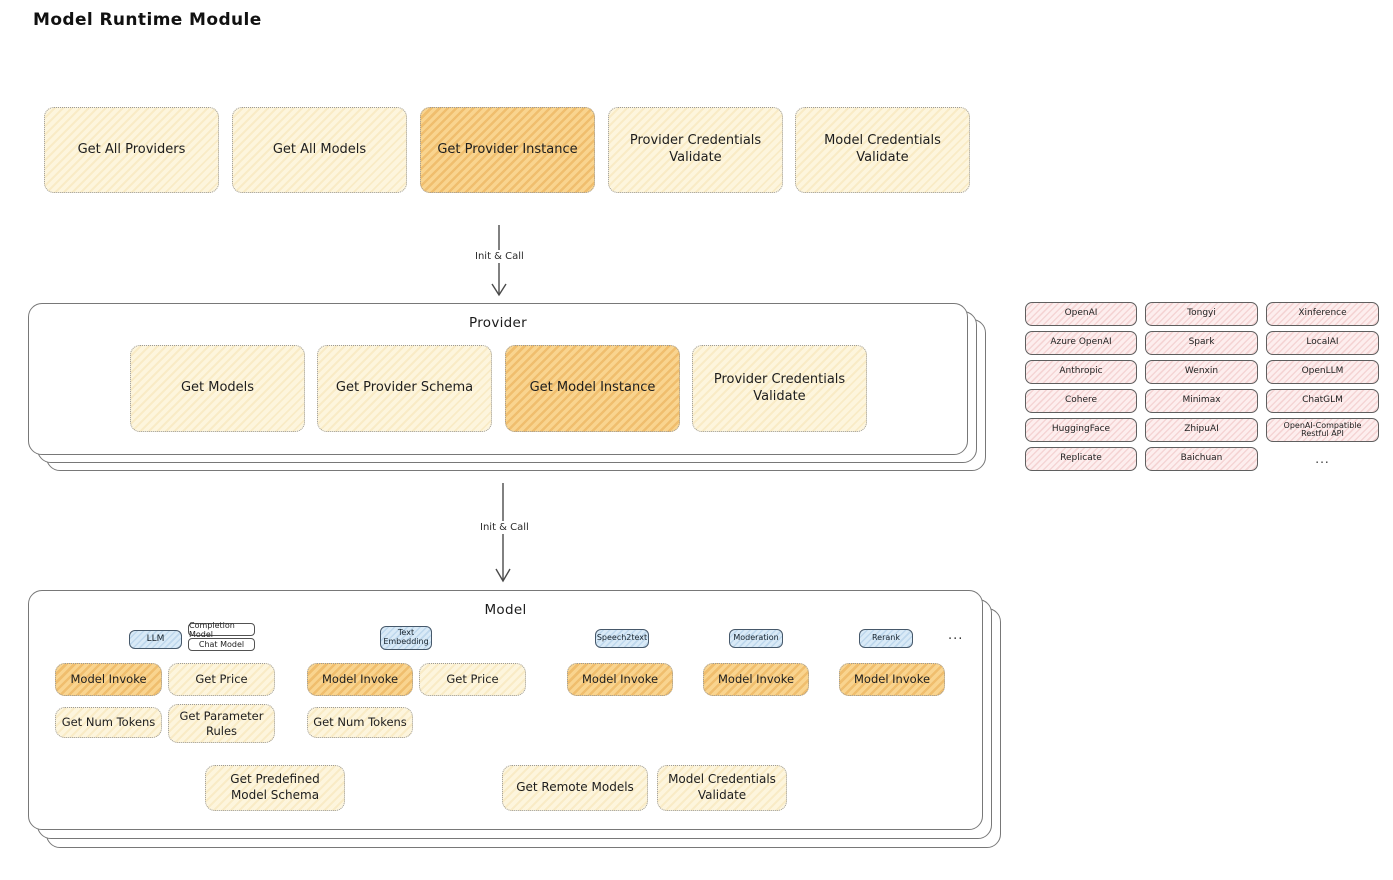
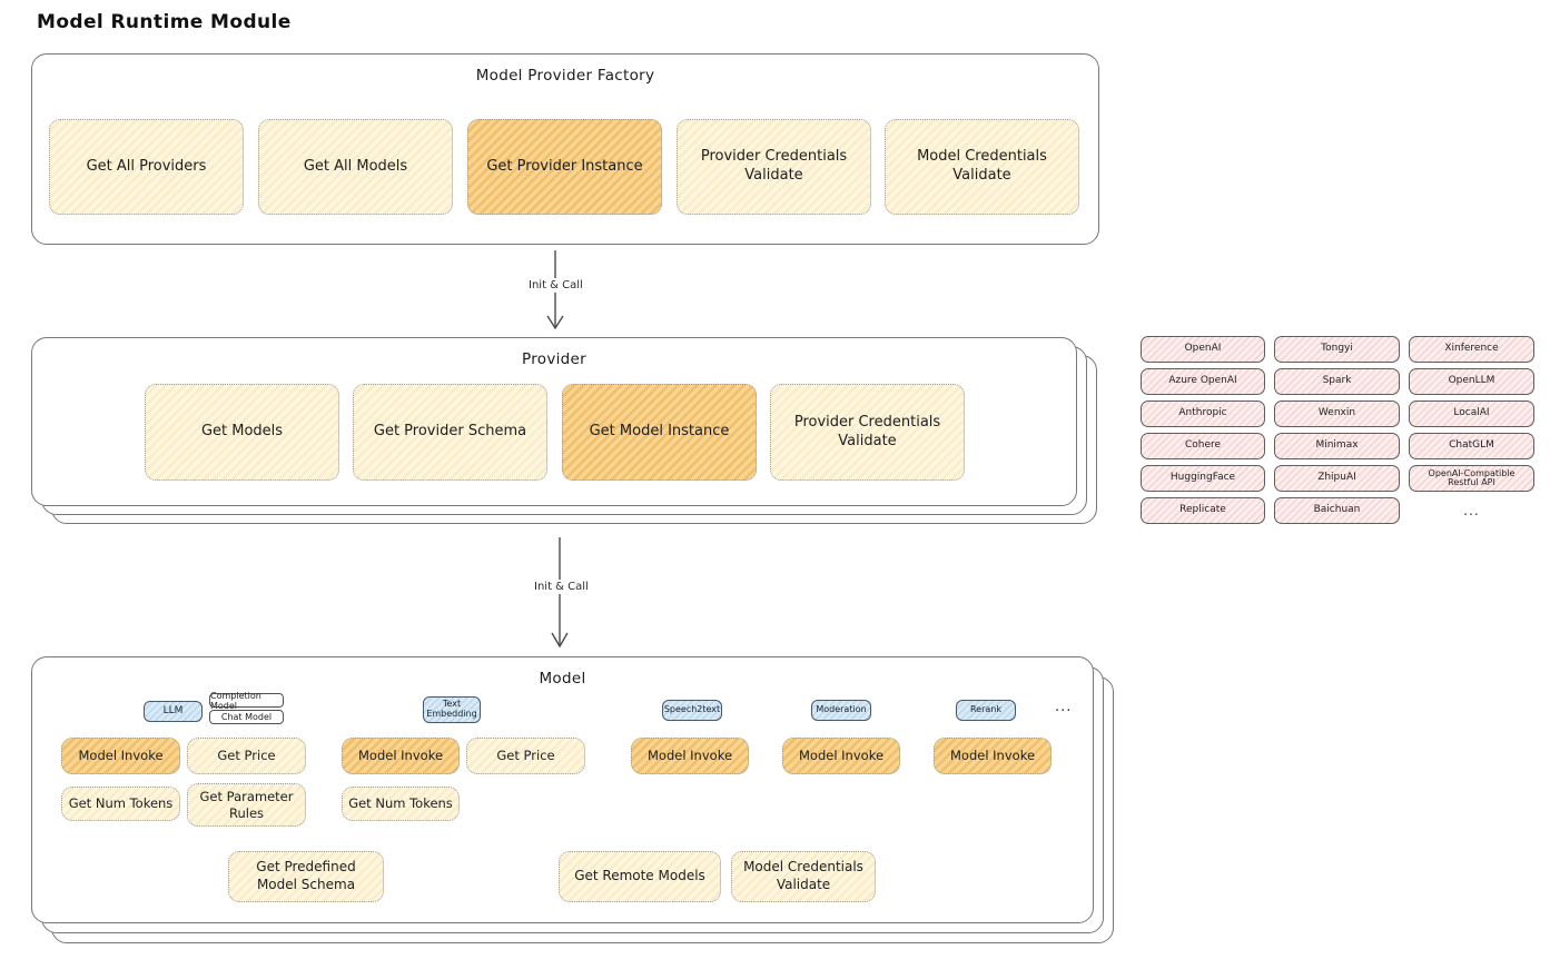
  Model Runtime Module
+ Model Provider Factory
  Get All Providers
  Get All Models
  Get Provider Instance
  Provider Credentials Validate
  Model Credentials Validate
  Init & Call
  Provider
  Get Models
  Get Provider Schema
  Get Model Instance
  Provider Credentials Validate
  OpenAI
  Tongyi
  Xinference
  Azure OpenAI
  Spark
- LocalAI
+ OpenLLM
  Anthropic
  Wenxin
- OpenLLM
+ LocalAI
  Cohere
  Minimax
  ChatGLM
  HuggingFace
  ZhipuAI
  OpenAI-Compatible Restful API
  Replicate
  Baichuan
  ...
  Init & Call
  Model
  LLM
  Completion Model
  Chat Model
  Text Embedding
  Speech2text
  Moderation
  Rerank
  ...
  Model Invoke
  Get Price
  Model Invoke
  Get Price
  Model Invoke
  Model Invoke
  Model Invoke
  Get Num Tokens
  Get Parameter Rules
  Get Num Tokens
  Get Predefined Model Schema
  Get Remote Models
  Model Credentials Validate
